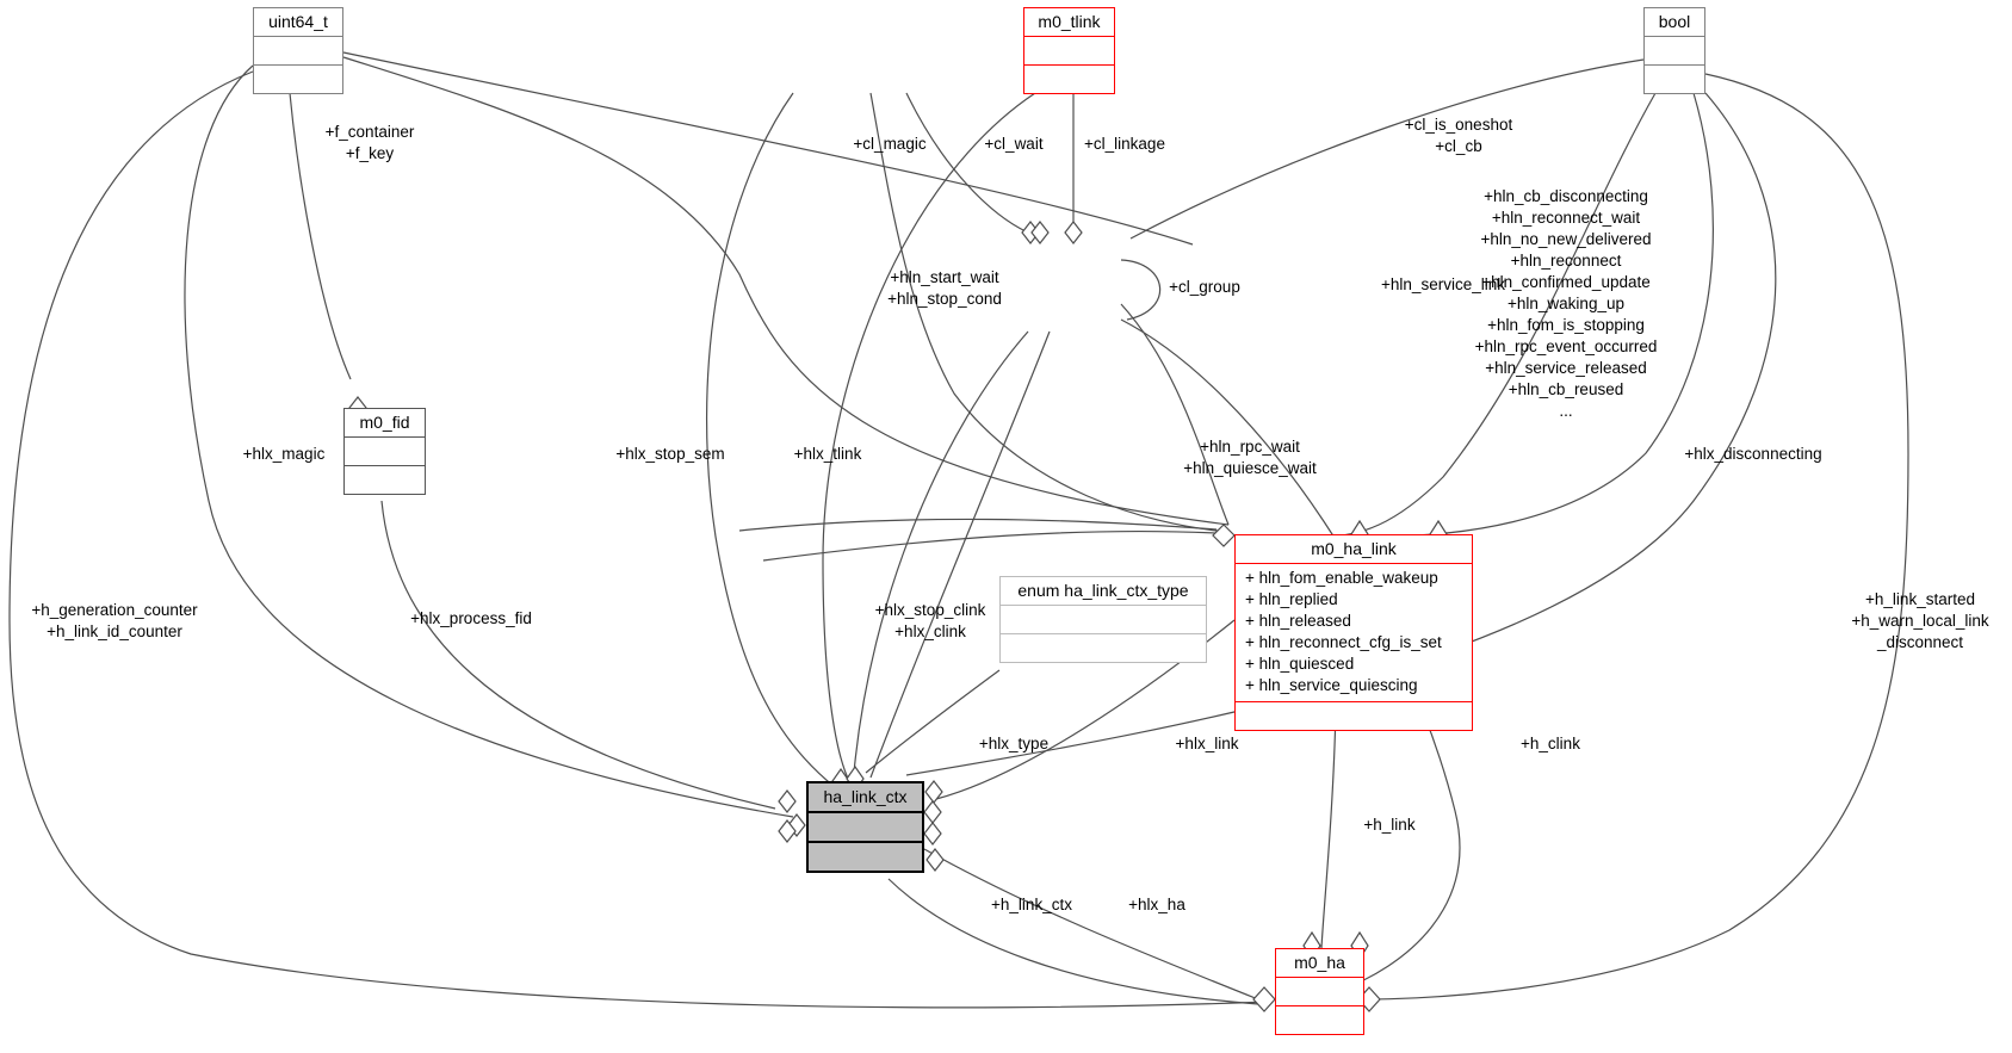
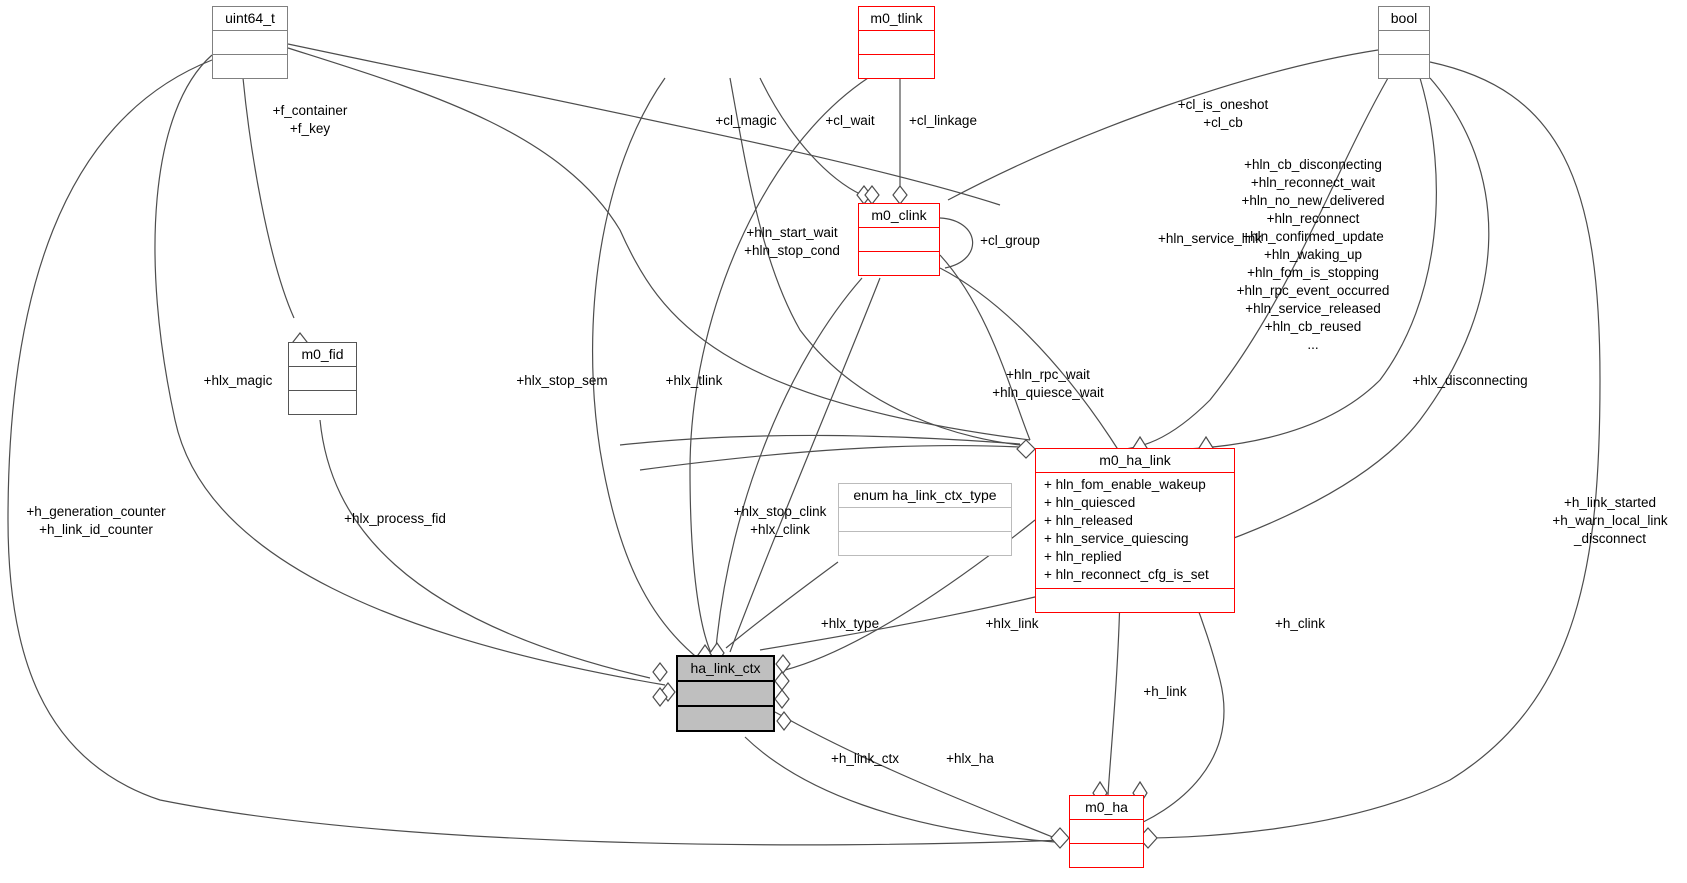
  uint64_t
  m0_tlink
  bool
+ m0_clink
  m0_fid
  m0_ha_link
  + hln_fom_enable_wakeup
- + hln_replied
+ + hln_quiesced
  + hln_released
- + hln_reconnect_cfg_is_set
+ + hln_service_quiescing
- + hln_quiesced
+ + hln_replied
- + hln_service_quiescing
+ + hln_reconnect_cfg_is_set
  enum ha_link_ctx_type
  ha_link_ctx
  m0_ha
  +f_container
  +f_key
  +cl_magic
  +cl_wait
  +cl_linkage
  +cl_is_oneshot
  +cl_cb
  +hln_start_wait
  +hln_stop_cond
  +cl_group
  +hln_service_link
  +hln_cb_disconnecting
  +hln_reconnect_wait
  +hln_no_new_delivered
  +hln_reconnect
  +hln_confirmed_update
  +hln_waking_up
  +hln_fom_is_stopping
  +hln_rpc_event_occurred
  +hln_service_released
  +hln_cb_reused
  ...
  +hlx_magic
  +hlx_stop_sem
  +hlx_tlink
  +hln_rpc_wait
  +hln_quiesce_wait
  +hlx_disconnecting
  +hlx_process_fid
  +hlx_stop_clink
  +hlx_clink
  +h_generation_counter
  +h_link_id_counter
  +h_link_started
  +h_warn_local_link
  _disconnect
  +hlx_type
  +hlx_link
  +h_clink
  +h_link
  +h_link_ctx
  +hlx_ha
